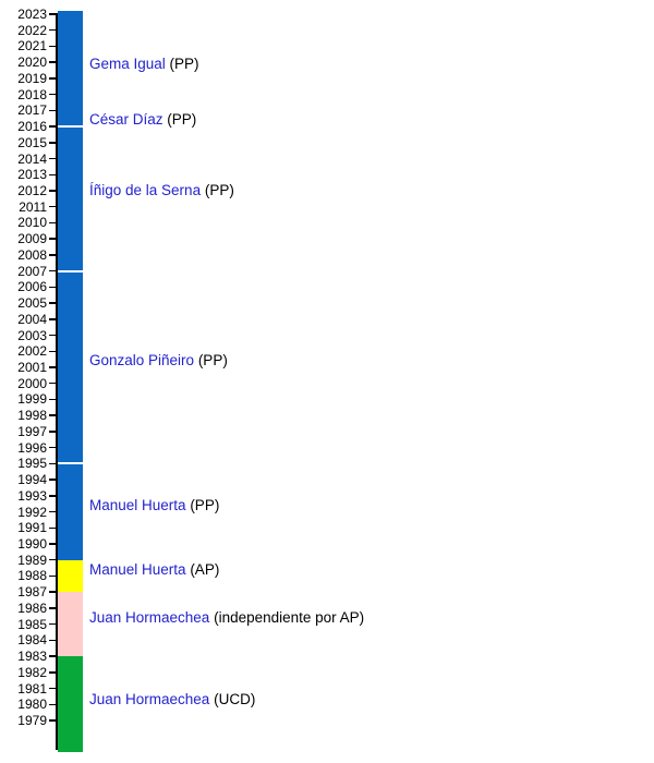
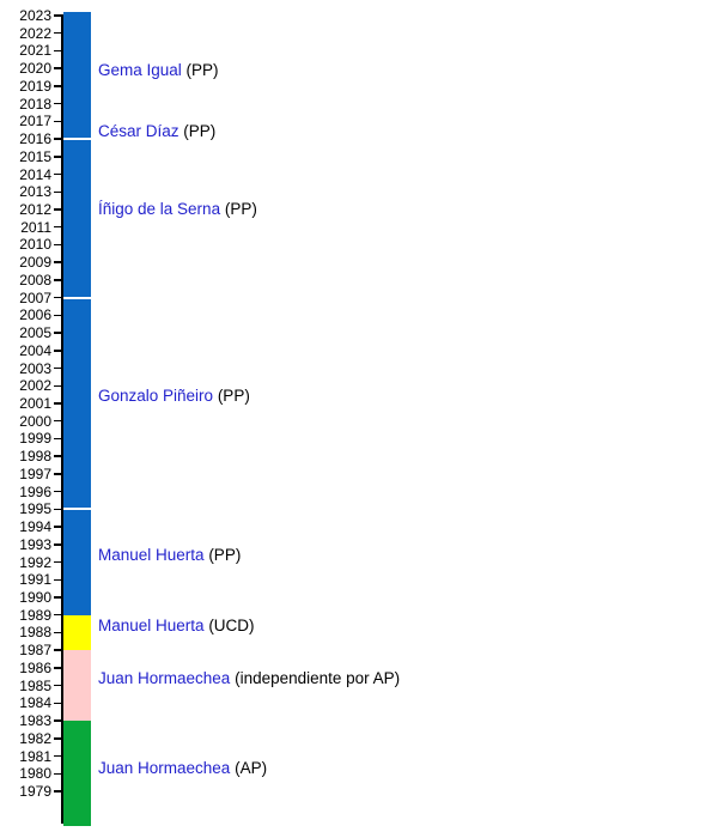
  2023
  2022
  2021
  2020
  2019
  2018
  2017
  2016
  2015
  2014
  2013
  2012
  2011
  2010
  2009
  2008
  2007
  2006
  2005
  2004
  2003
  2002
  2001
  2000
  1999
  1998
  1997
  1996
  1995
  1994
  1993
  1992
  1991
  1990
  1989
  1988
  1987
  1986
  1985
  1984
  1983
  1982
  1981
  1980
  1979
  Gema Igual (PP)
  César Díaz (PP)
  Íñigo de la Serna (PP)
  Gonzalo Piñeiro (PP)
  Manuel Huerta (PP)
- Manuel Huerta (AP)
+ Manuel Huerta (UCD)
  Juan Hormaechea (independiente por AP)
- Juan Hormaechea (UCD)
+ Juan Hormaechea (AP)
